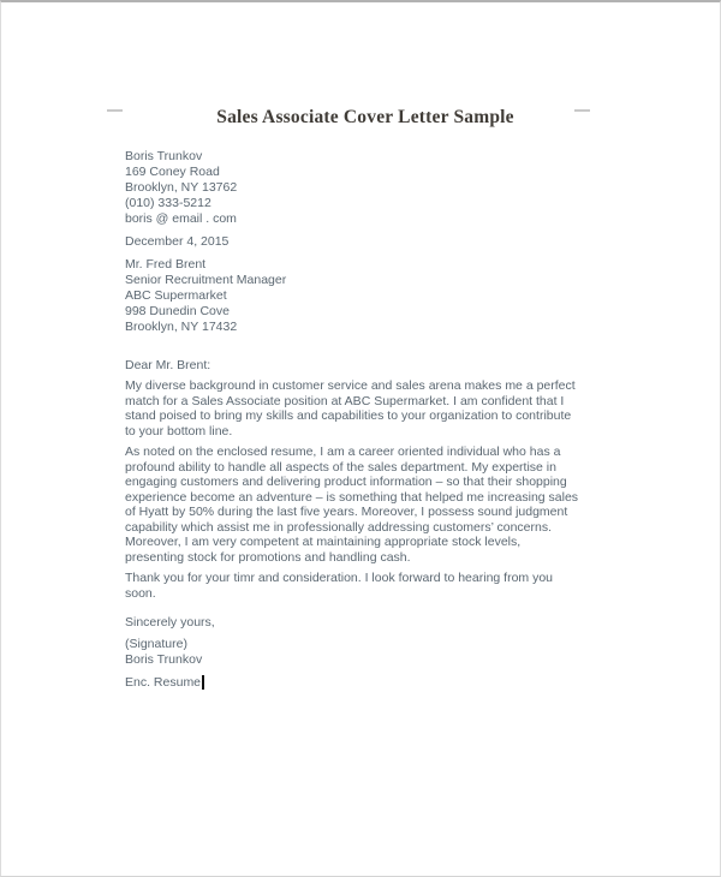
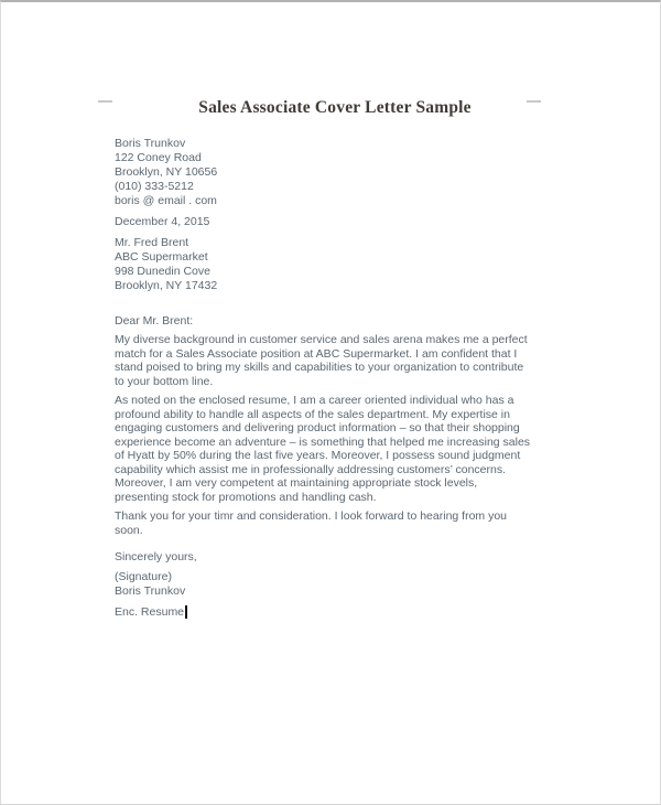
  Sales Associate Cover Letter Sample
  Boris Trunkov
- 169 Coney Road
+ 122 Coney Road
- Brooklyn, NY 13762
+ Brooklyn, NY 10656
  (010) 333-5212
  boris @ email . com
  December 4, 2015
  Mr. Fred Brent
- Senior Recruitment Manager
  ABC Supermarket
  998 Dunedin Cove
  Brooklyn, NY 17432
  Dear Mr. Brent:
  My diverse background in customer service and sales arena makes me a perfect
  match for a Sales Associate position at ABC Supermarket. I am confident that I
  stand poised to bring my skills and capabilities to your organization to contribute
  to your bottom line.
  As noted on the enclosed resume, I am a career oriented individual who has a
  profound ability to handle all aspects of the sales department. My expertise in
  engaging customers and delivering product information – so that their shopping
  experience become an adventure – is something that helped me increasing sales
  of Hyatt by 50% during the last five years. Moreover, I possess sound judgment
  capability which assist me in professionally addressing customers’ concerns.
  Moreover, I am very competent at maintaining appropriate stock levels,
  presenting stock for promotions and handling cash.
  Thank you for your timr and consideration. I look forward to hearing from you
  soon.
  Sincerely yours,
  (Signature)
  Boris Trunkov
  Enc. Resume
